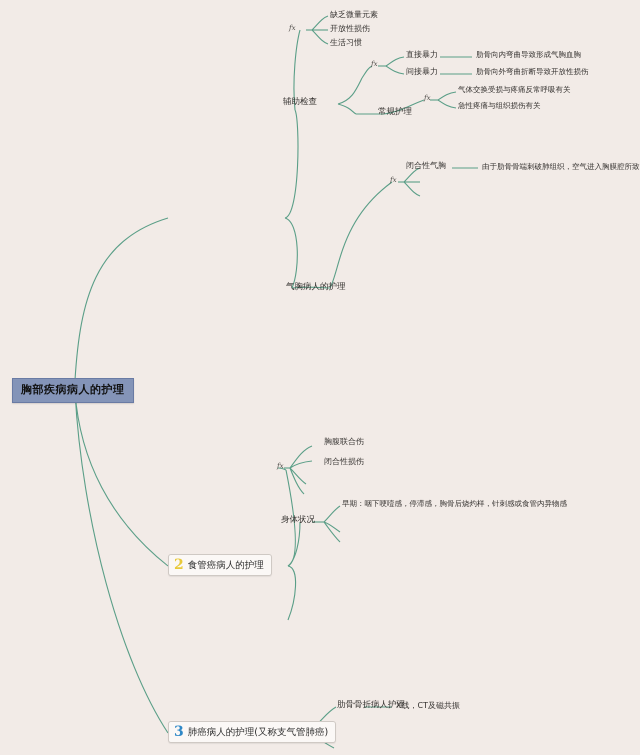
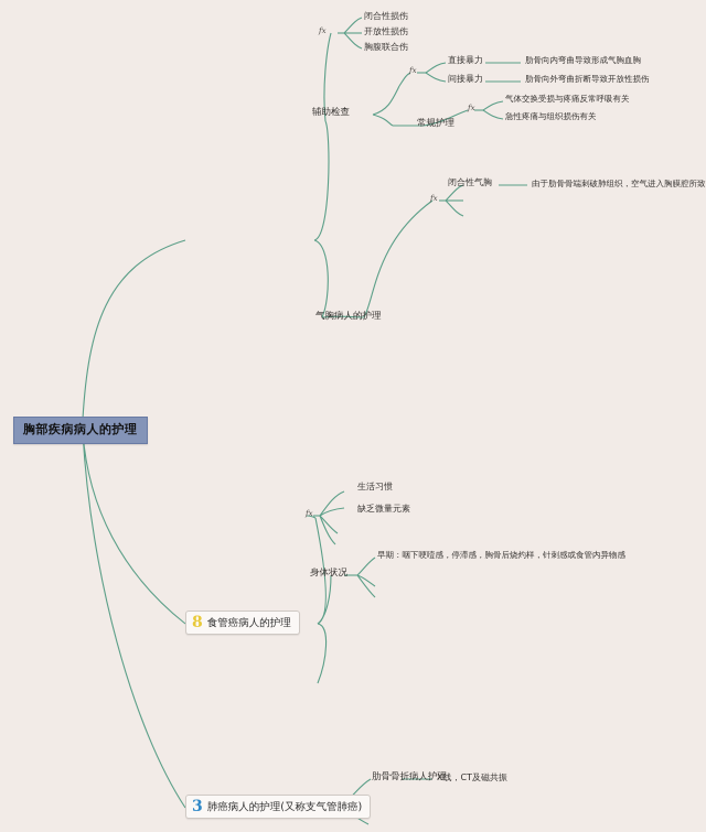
  胸部疾病病人的护理
  fx
- 缺乏微量元素
+ 闭合性损伤
  开放性损伤
- 生活习惯
+ 胸腹联合伤
  辅助检查
  fx
  直接暴力
  间接暴力
  肋骨向内弯曲导致形成气胸血胸
  肋骨向外弯曲折断导致开放性损伤
  常规护理
  fx
  气体交换受损与疼痛反常呼吸有关
  急性疼痛与组织损伤有关
  气胸病人的护理
  fx
  闭合性气胸
  由于肋骨骨端刺破肺组织，空气进入胸膜腔所致
- 2
+ 8
  食管癌病人的护理
  fx
- 胸腹联合伤
+ 生活习惯
- 闭合性损伤
+ 缺乏微量元素
  身体状况
  早期：咽下哽噎感，停滞感，胸骨后烧灼样，针刺感或食管内异物感
  3
  肺癌病人的护理(又称支气管肺癌)
  肋骨骨折病人护理
  X线，CT及磁共振
